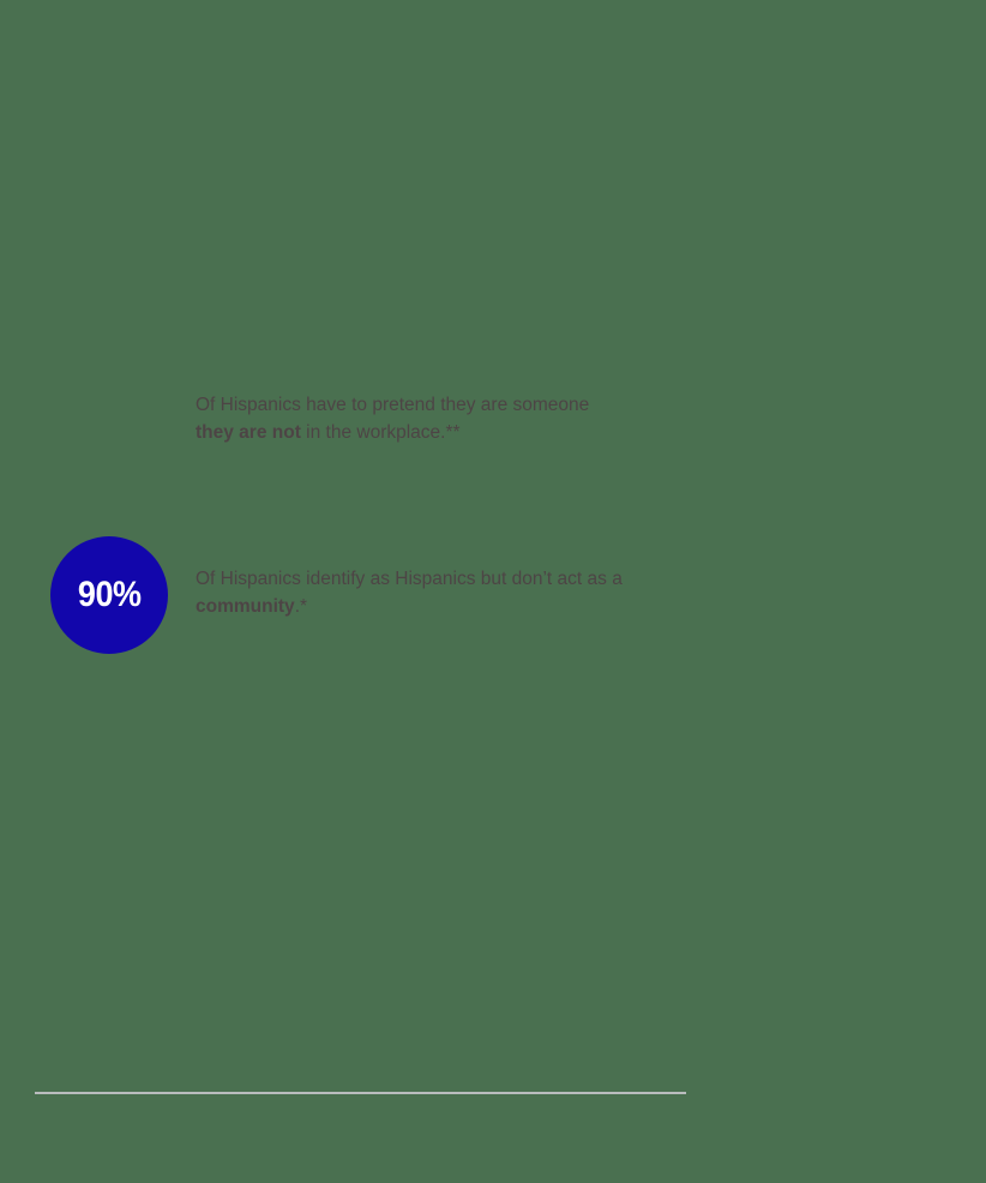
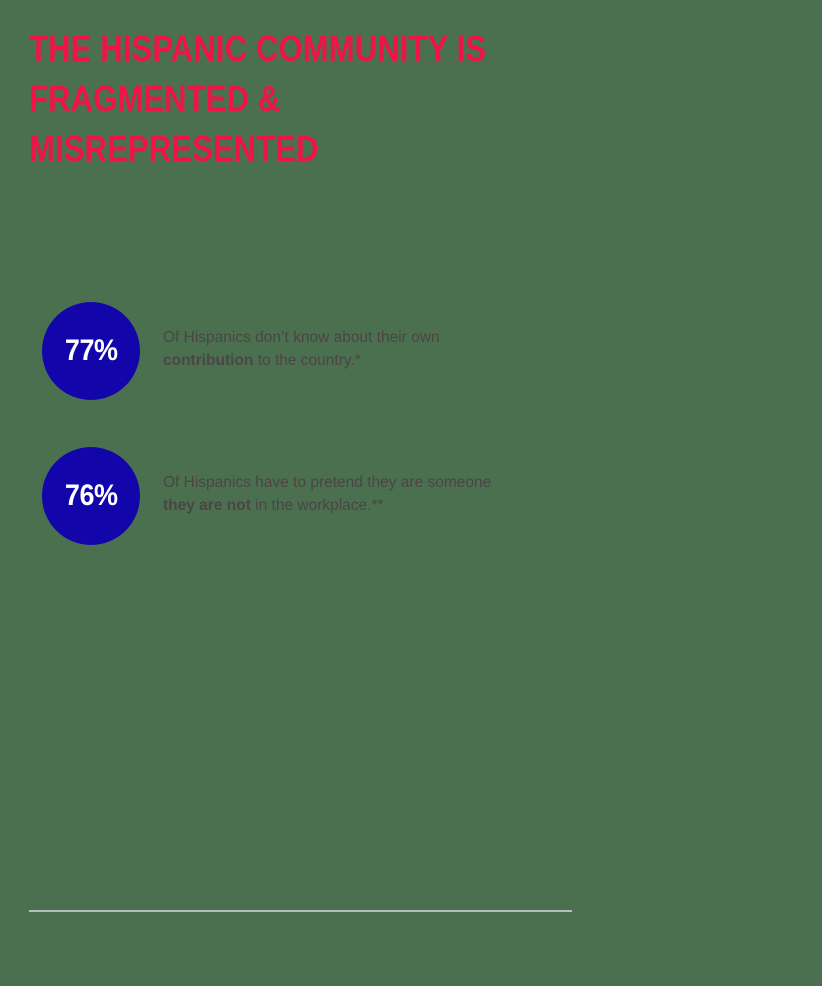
+ THE HISPANIC COMMUNITY IS
+ FRAGMENTED & MISREPRESENTED
+ 77%
+ Of Hispanics don’t know about their own contribution to the country.*
+ 76%
  Of Hispanics have to pretend they are someone they are not in the workplace.**
- 90%
- Of Hispanics identify as Hispanics but don’t act as a community.*
